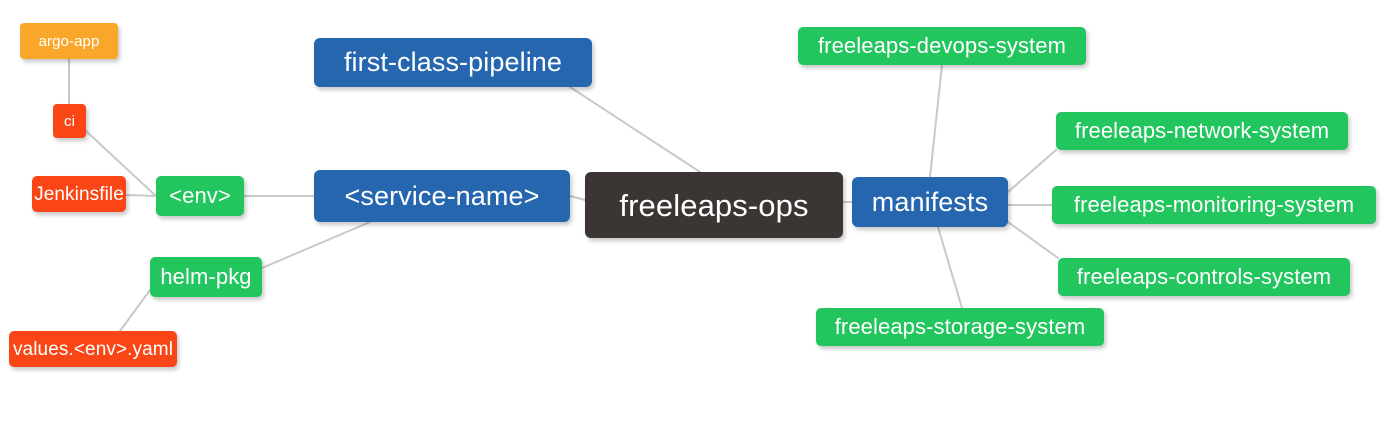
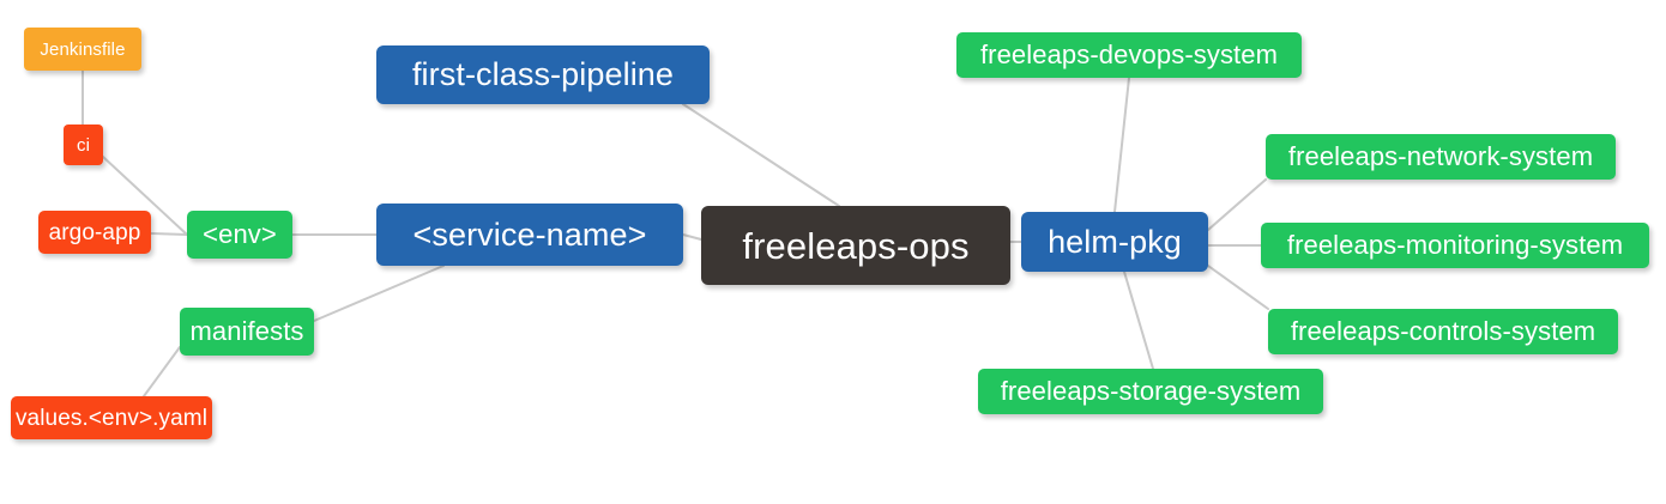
- argo-app
+ Jenkinsfile
  ci
- Jenkinsfile
+ argo-app
  <env>
- helm-pkg
+ manifests
  values.<env>.yaml
  first-class-pipeline
  <service-name>
  freeleaps-ops
- manifests
+ helm-pkg
  freeleaps-devops-system
  freeleaps-network-system
  freeleaps-monitoring-system
  freeleaps-controls-system
  freeleaps-storage-system
